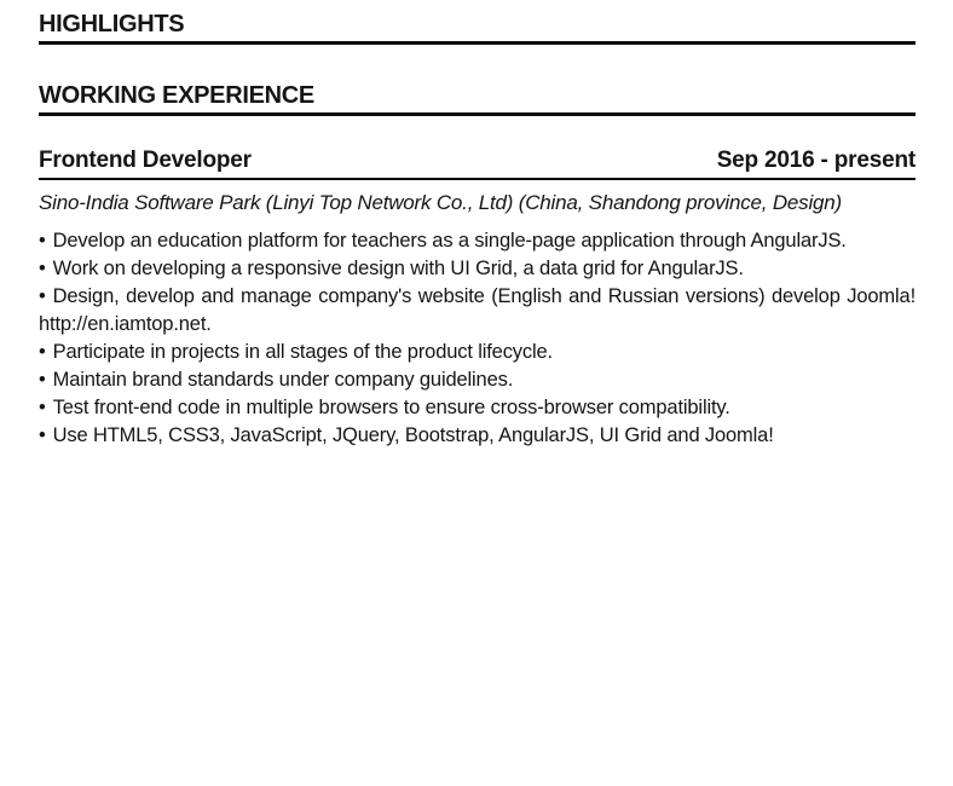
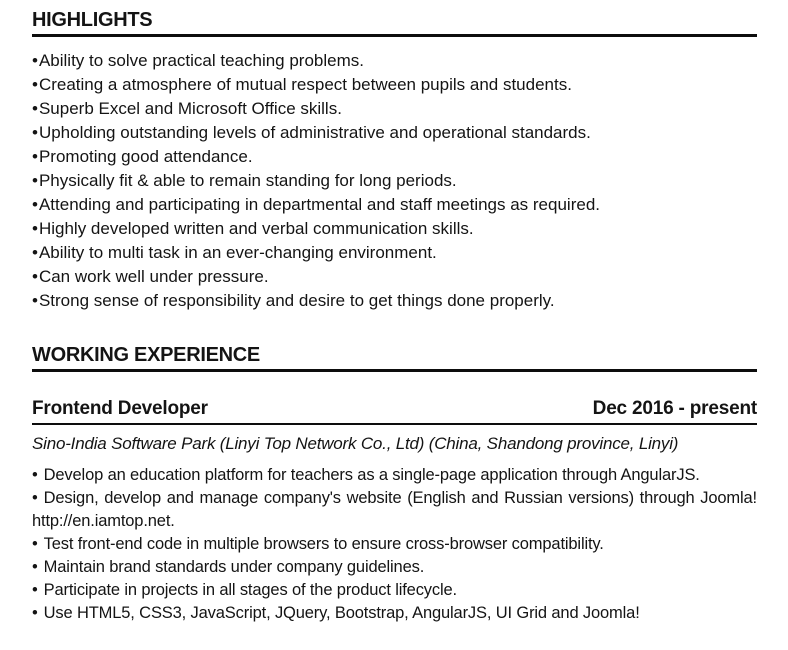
  HIGHLIGHTS
+ •Ability to solve practical teaching problems.
+ •Creating a atmosphere of mutual respect between pupils and students.
+ •Superb Excel and Microsoft Office skills.
+ •Upholding outstanding levels of administrative and operational standards.
+ •Promoting good attendance.
+ •Physically fit & able to remain standing for long periods.
+ •Attending and participating in departmental and staff meetings as required.
+ •Highly developed written and verbal communication skills.
+ •Ability to multi task in an ever-changing environment.
+ •Can work well under pressure.
+ •Strong sense of responsibility and desire to get things done properly.
  WORKING EXPERIENCE
  Frontend Developer
- Sep 2016 - present
+ Dec 2016 - present
- Sino-India Software Park (Linyi Top Network Co., Ltd) (China, Shandong province, Design)
+ Sino-India Software Park (Linyi Top Network Co., Ltd) (China, Shandong province, Linyi)
  • Develop an education platform for teachers as a single-page application through AngularJS.
- • Work on developing a responsive design with UI Grid, a data grid for AngularJS.
- • Design, develop and manage company's website (English and Russian versions) develop Joomla! http://en.iamtop.net.
+ • Design, develop and manage company's website (English and Russian versions) through Joomla! http://en.iamtop.net.
- • Participate in projects in all stages of the product lifecycle.
+ • Test front-end code in multiple browsers to ensure cross-browser compatibility.
  • Maintain brand standards under company guidelines.
- • Test front-end code in multiple browsers to ensure cross-browser compatibility.
+ • Participate in projects in all stages of the product lifecycle.
  • Use HTML5, CSS3, JavaScript, JQuery, Bootstrap, AngularJS, UI Grid and Joomla!
